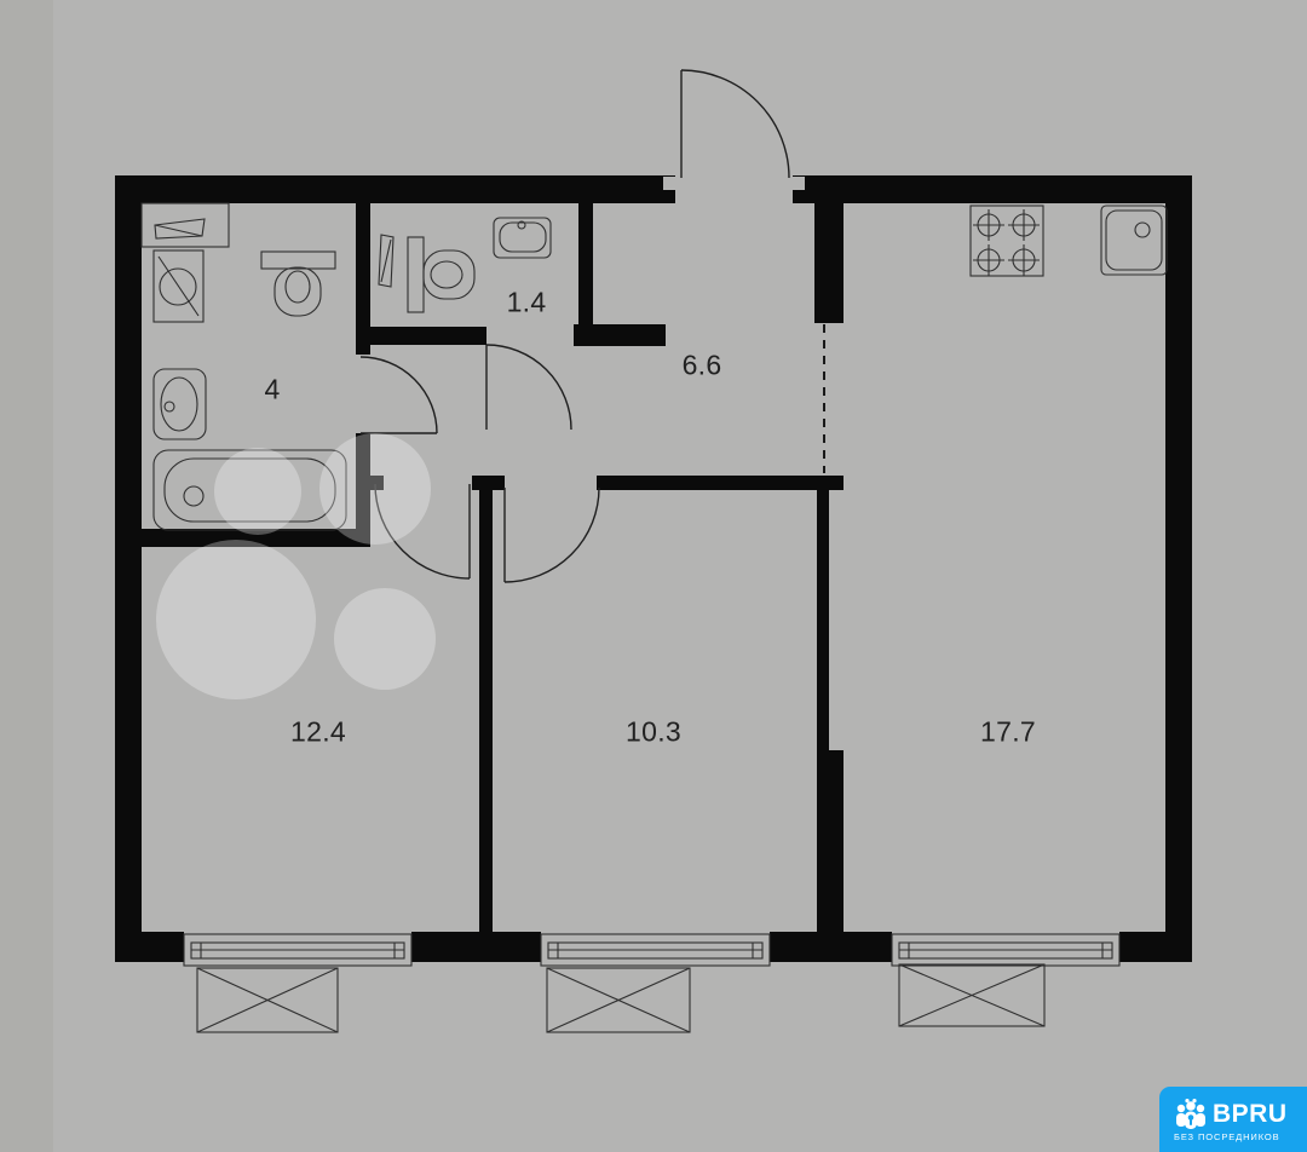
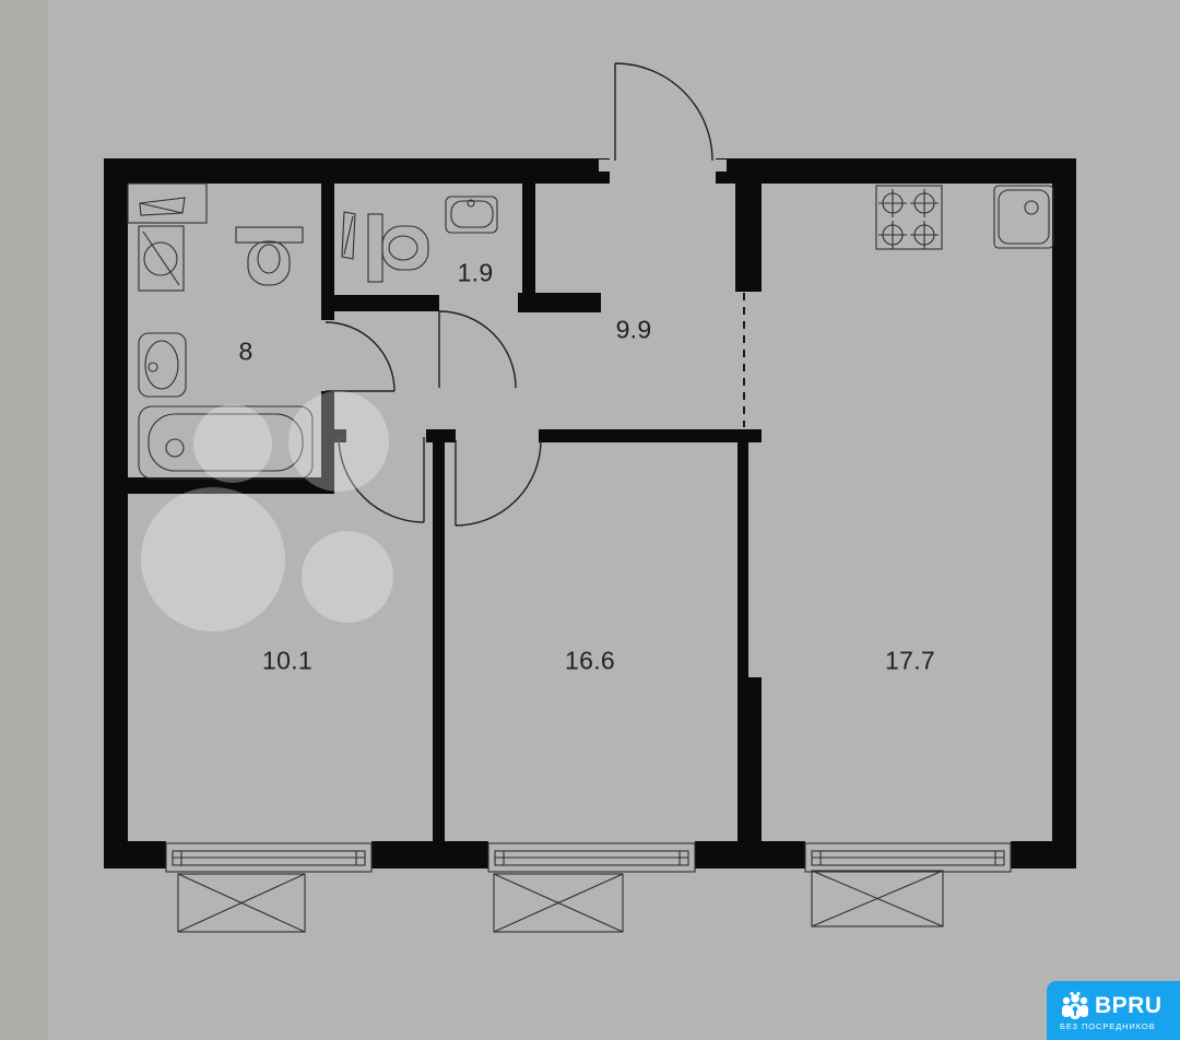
- 4
+ 8
- 1.4
+ 1.9
- 6.6
+ 9.9
- 12.4
+ 10.1
- 10.3
+ 16.6
  17.7
  BPRU
  БЕЗ ПОСРЕДНИКОВ
